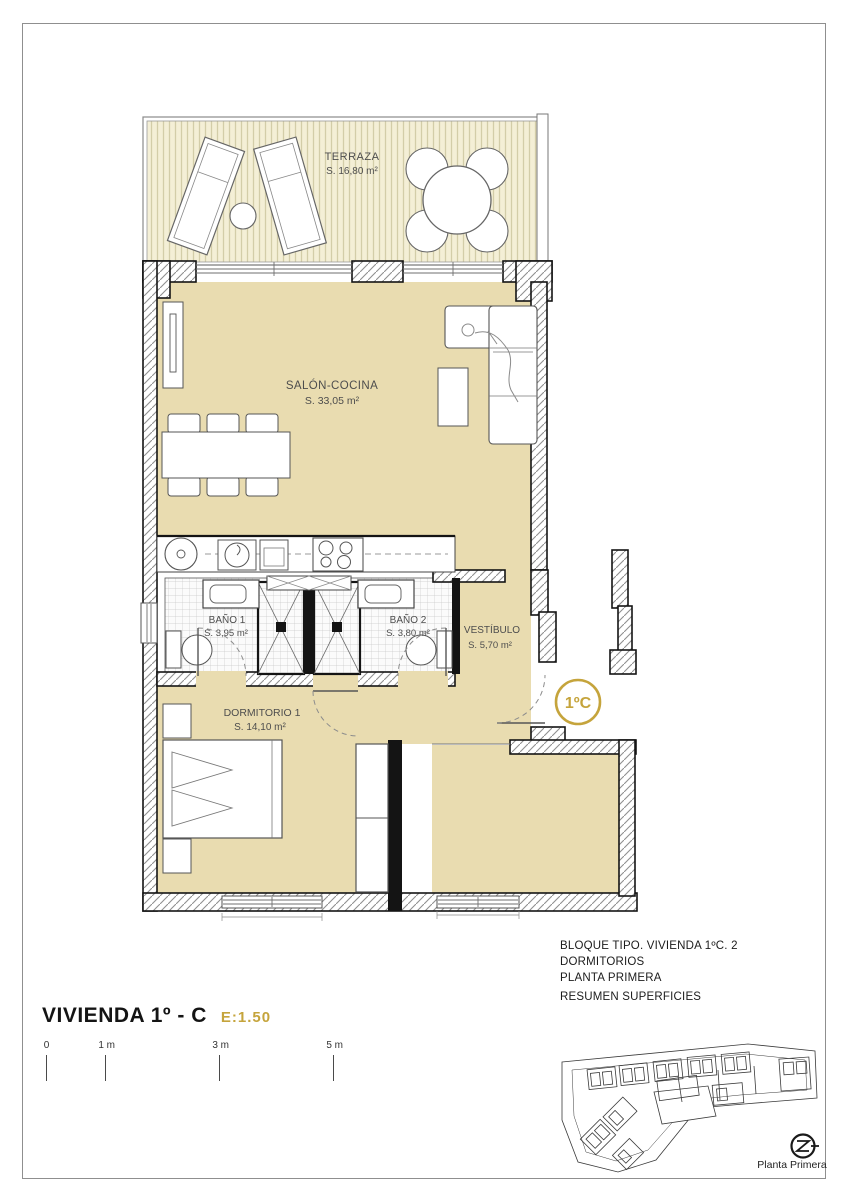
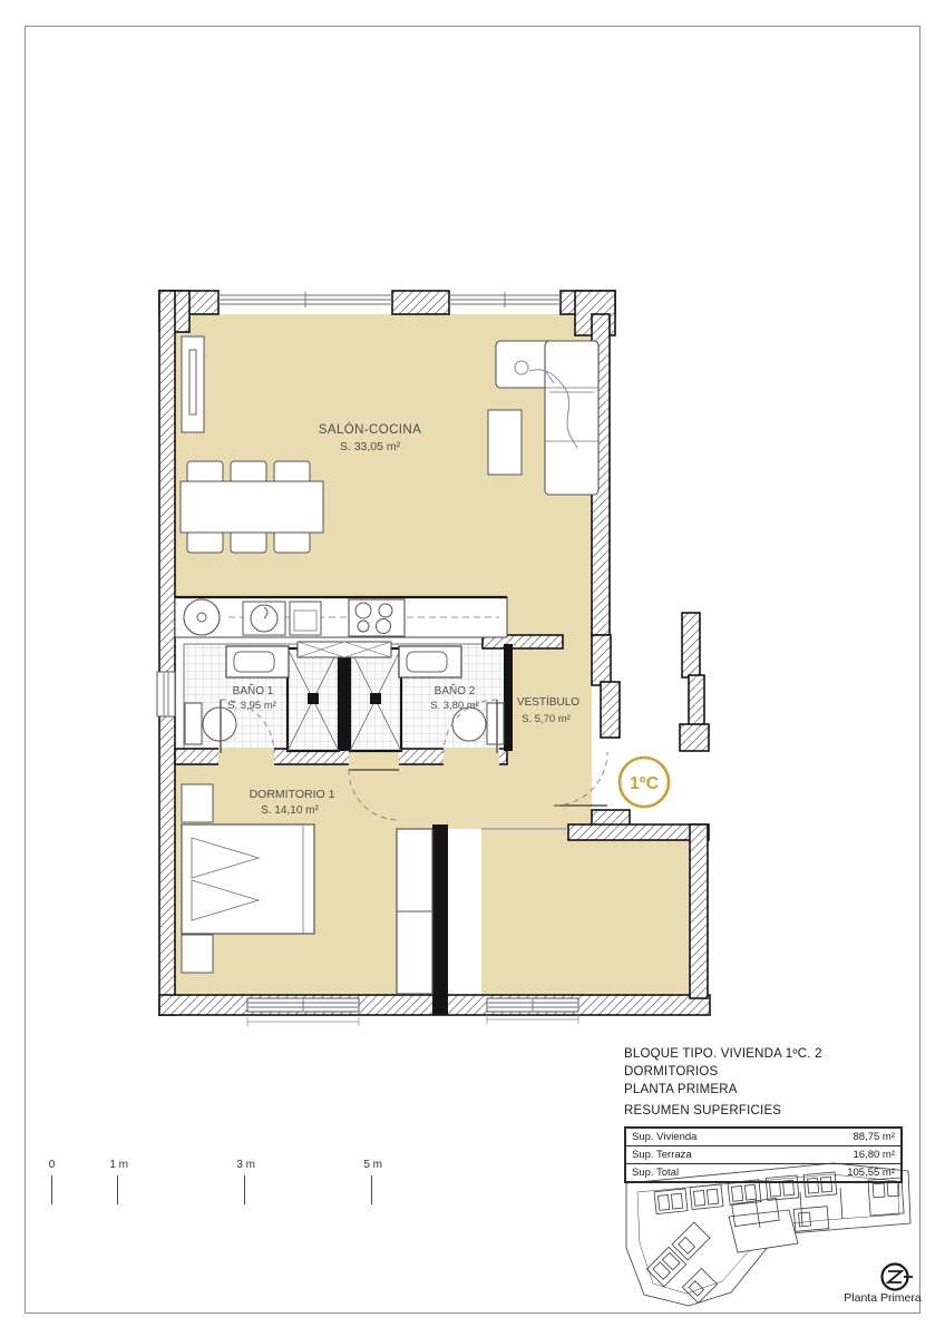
- TERRAZA
- S. 16,80 m²
  SALÓN-COCINA
  S. 33,05 m²
  BAÑO 1
  S. 3,95 m²
  BAÑO 2
  S. 3,80 m²
  VESTÍBULO
  S. 5,70 m²
  DORMITORIO 1
  S. 14,10 m²
  1ºC
  Planta Primera
- VIVIENDA 1º - C E:1.50
  0
  1 m
  3 m
  5 m
  BLOQUE TIPO. VIVIENDA 1ºC. 2 DORMITORIOS
  PLANTA PRIMERA
  RESUMEN SUPERFICIES
+ Sup. Vivienda	88,75 m²
+ Sup. Terraza	16,80 m²
+ Sup. Total	105,55 m²
